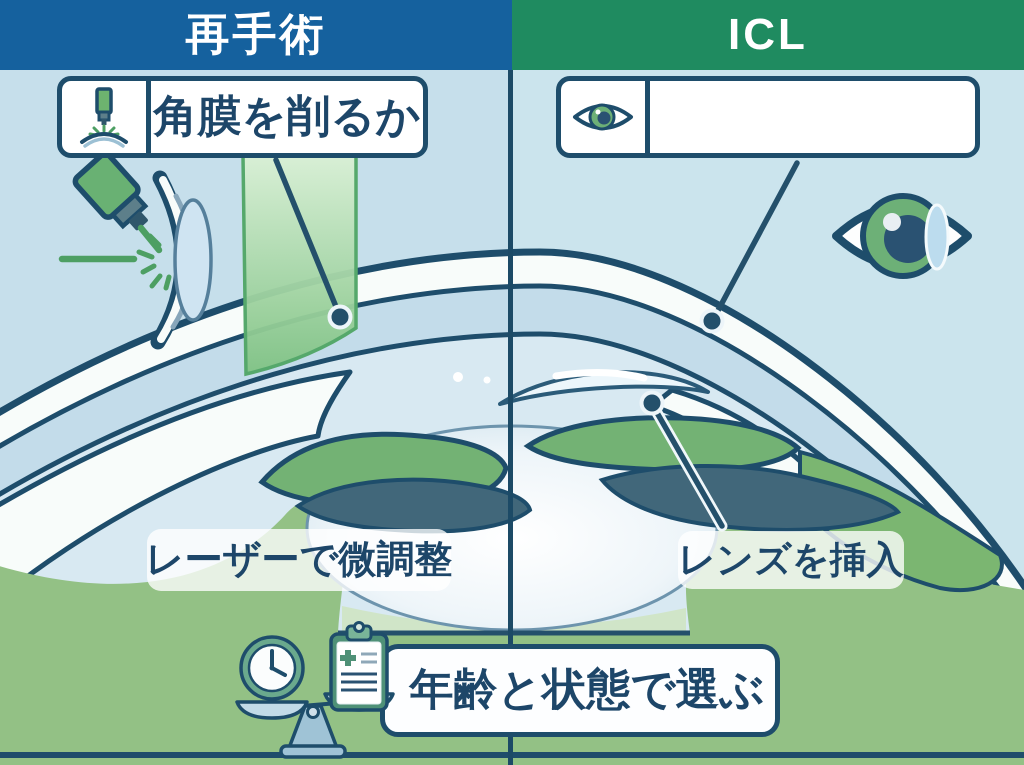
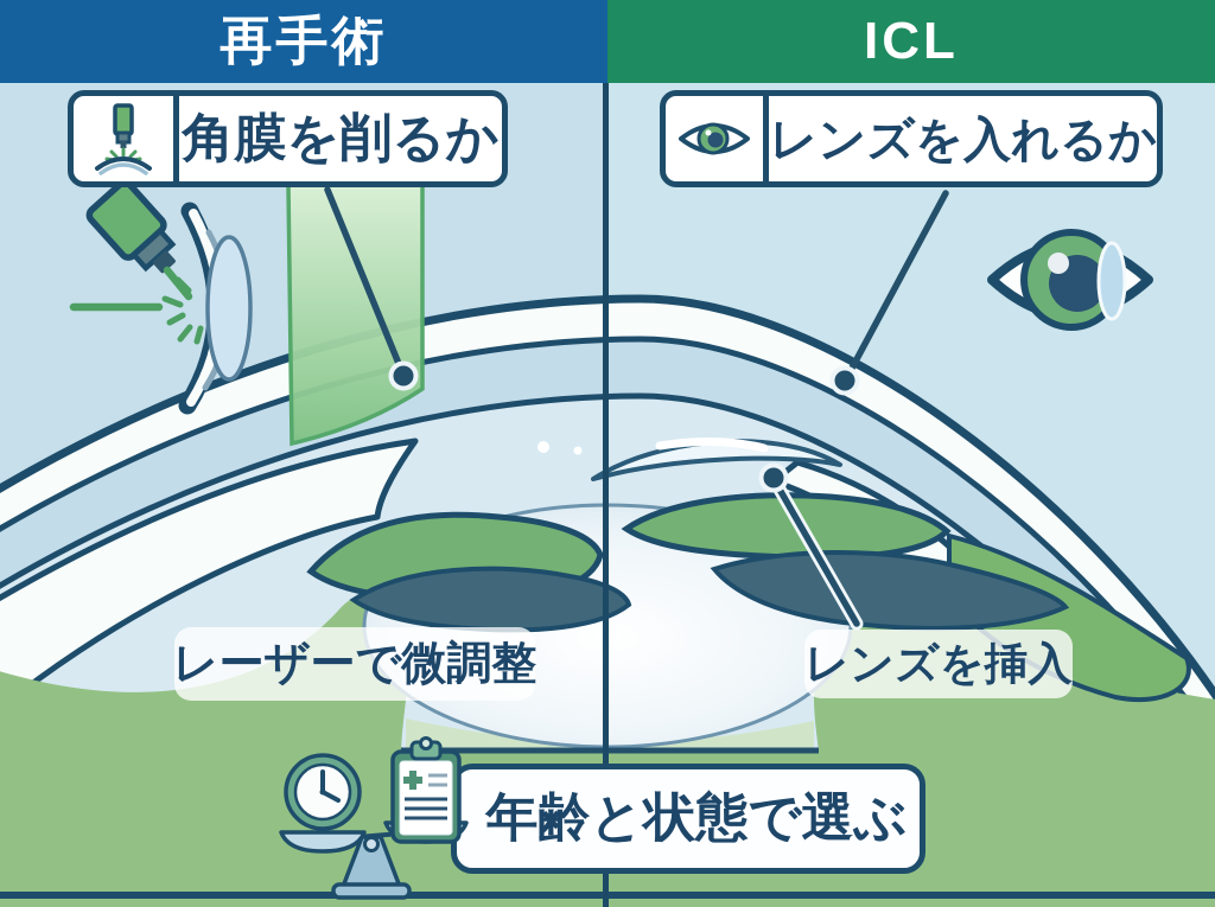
  再手術
  ICL
  角膜を削るか
+ レンズを入れるか
  レーザーで微調整
  レンズを挿入
  年齢と状態で選ぶ
